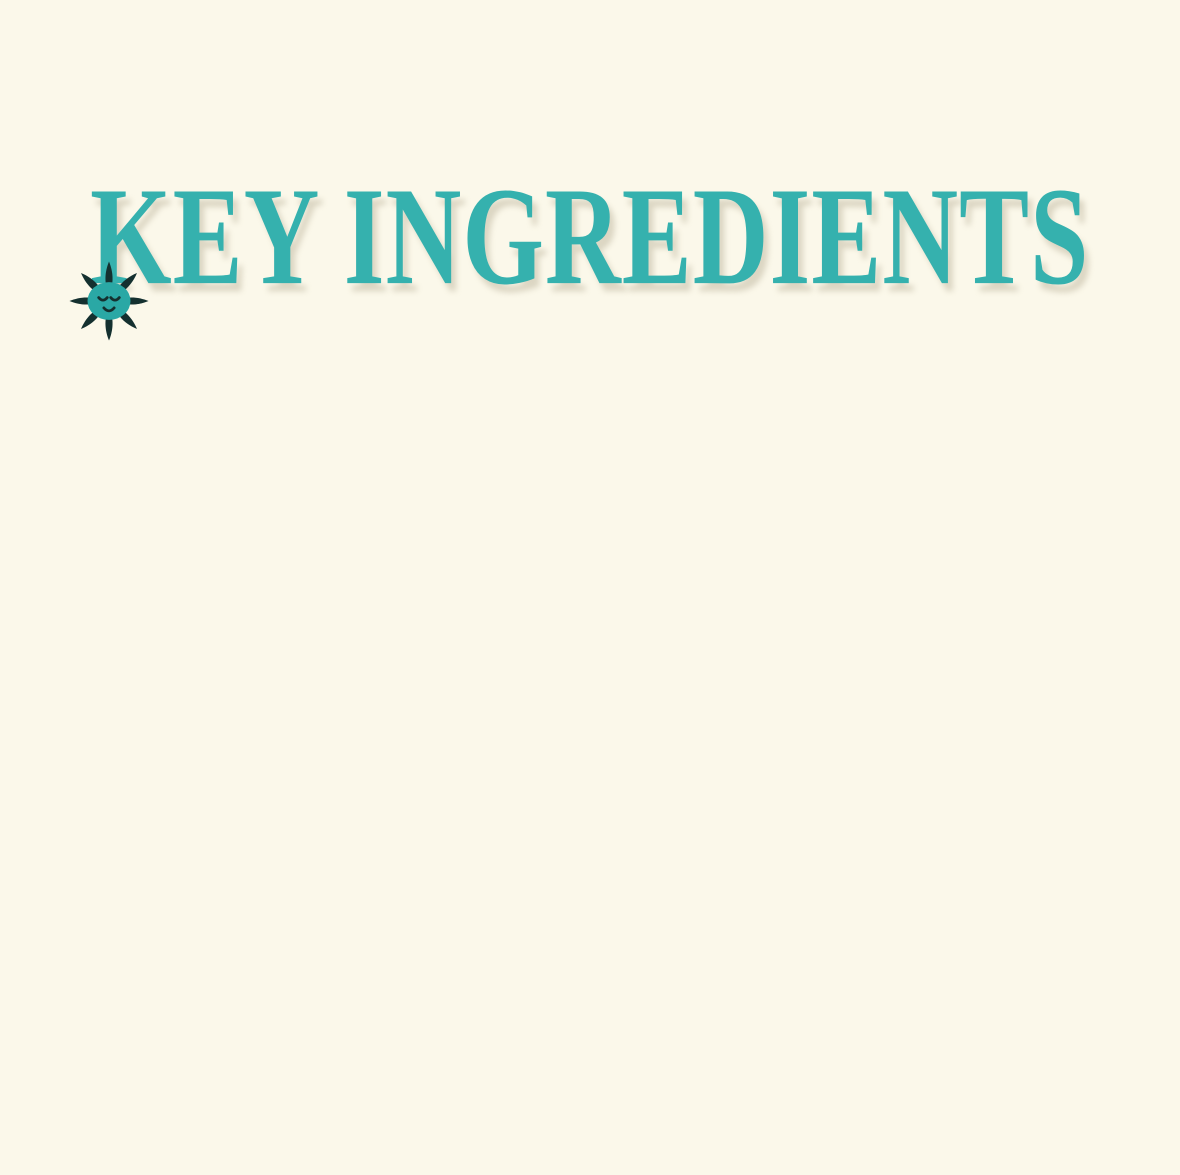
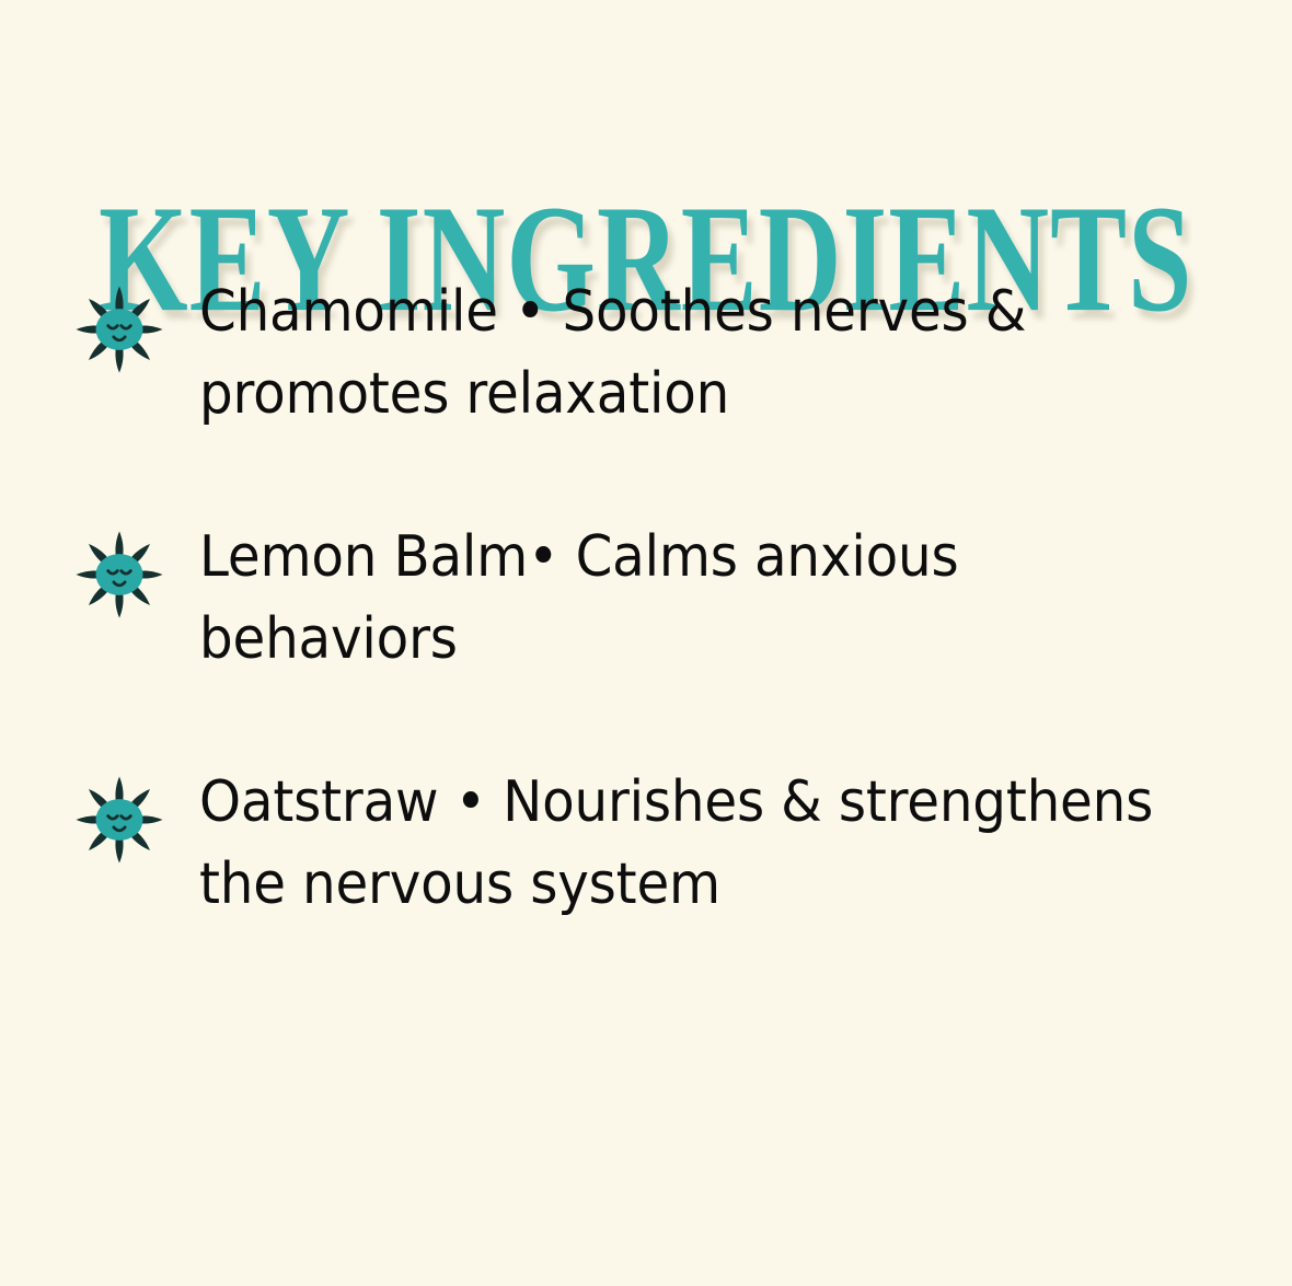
  KEY INGREDIENTS
+ Chamomile • Soothes nerves & promotes relaxation
+ Lemon Balm• Calms anxious behaviors
+ Oatstraw • Nourishes & strengthens the nervous system
